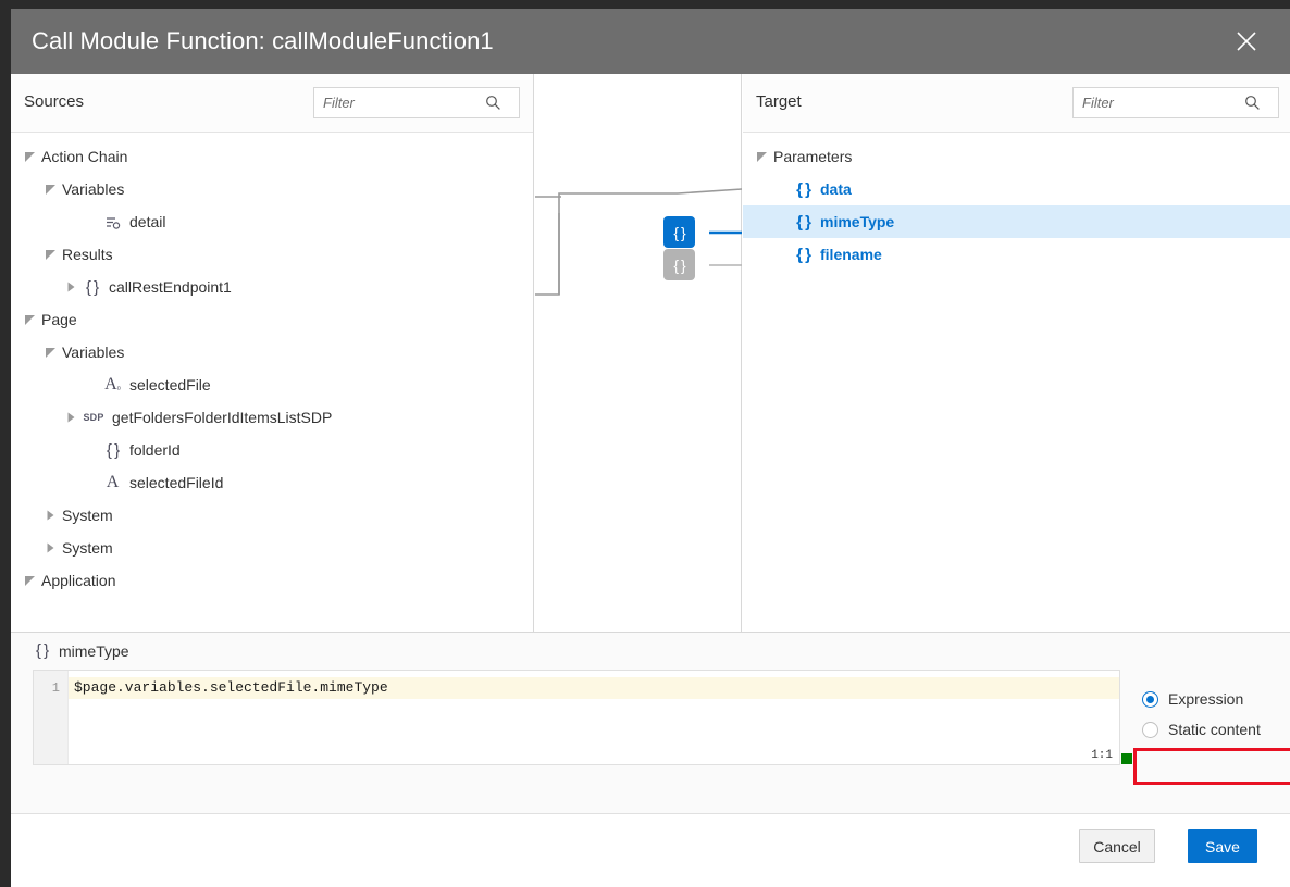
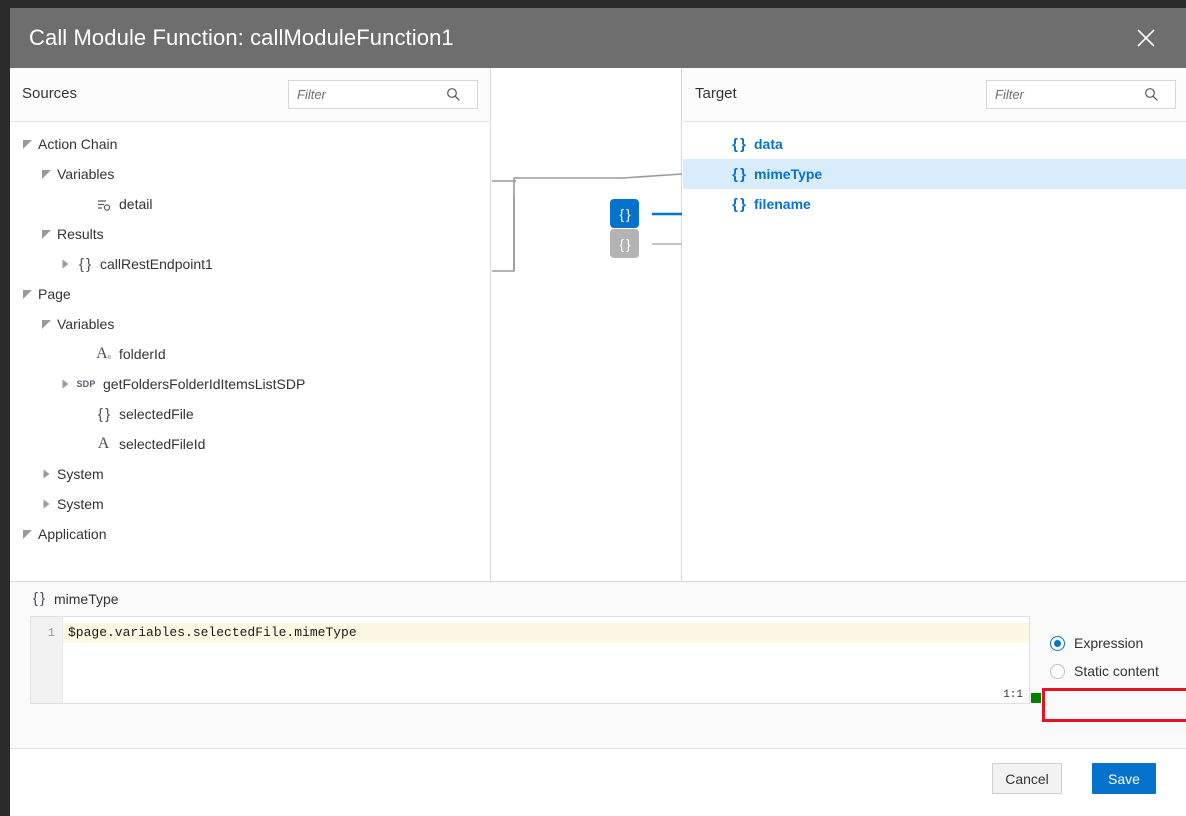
  Call Module Function: callModuleFunction1
  Sources
  Filter
  Action Chain
  Variables
  detail
  Results
  { }
  callRestEndpoint1
  Page
  Variables
  A
  ₀
- selectedFile
+ folderId
  SDP
  getFoldersFolderIdItemsListSDP
  { }
- folderId
+ selectedFile
  A
  selectedFileId
  System
  System
  Application
  { }
  { }
  Target
  Filter
- Parameters
  { }
  data
  { }
  mimeType
  { }
  filename
  { }
  mimeType
  1
  $page.variables.selectedFile.mimeType
  1:1
  Expression
  Static content
  Cancel
  Save
